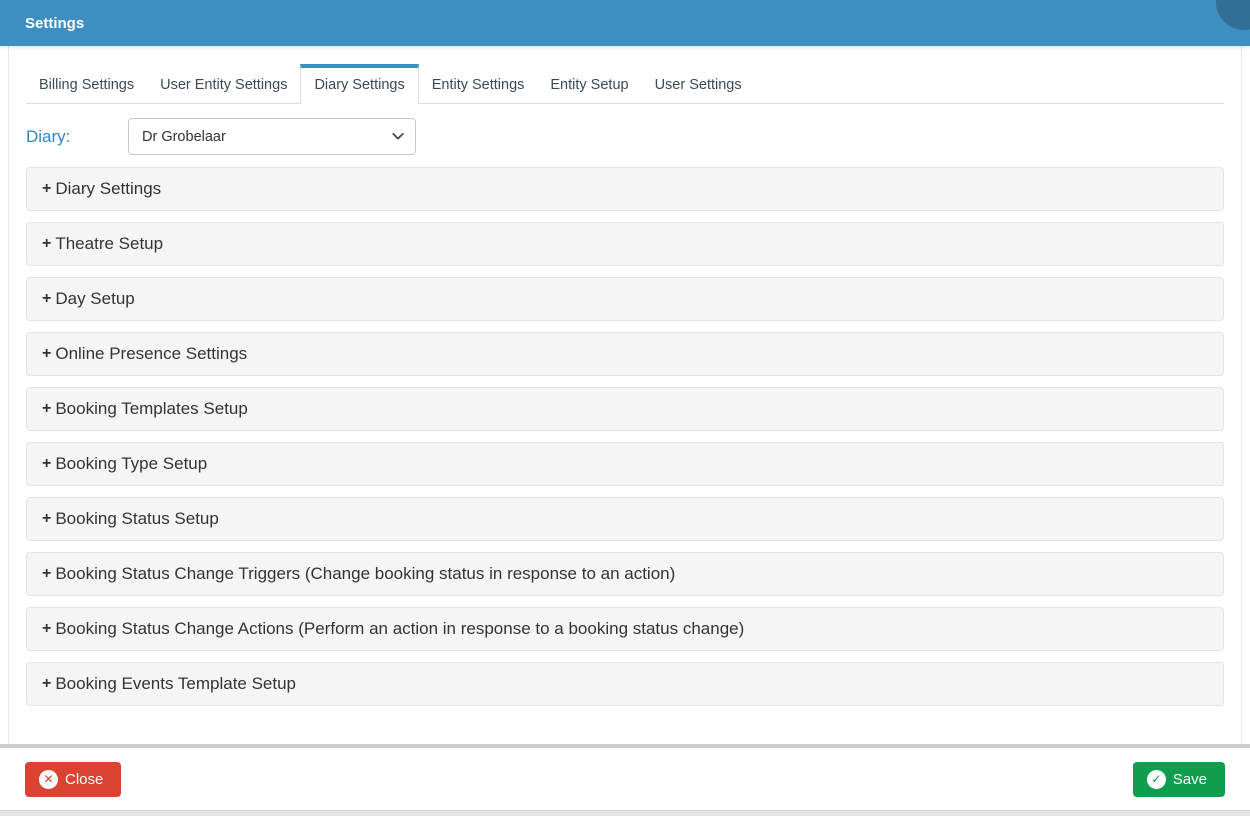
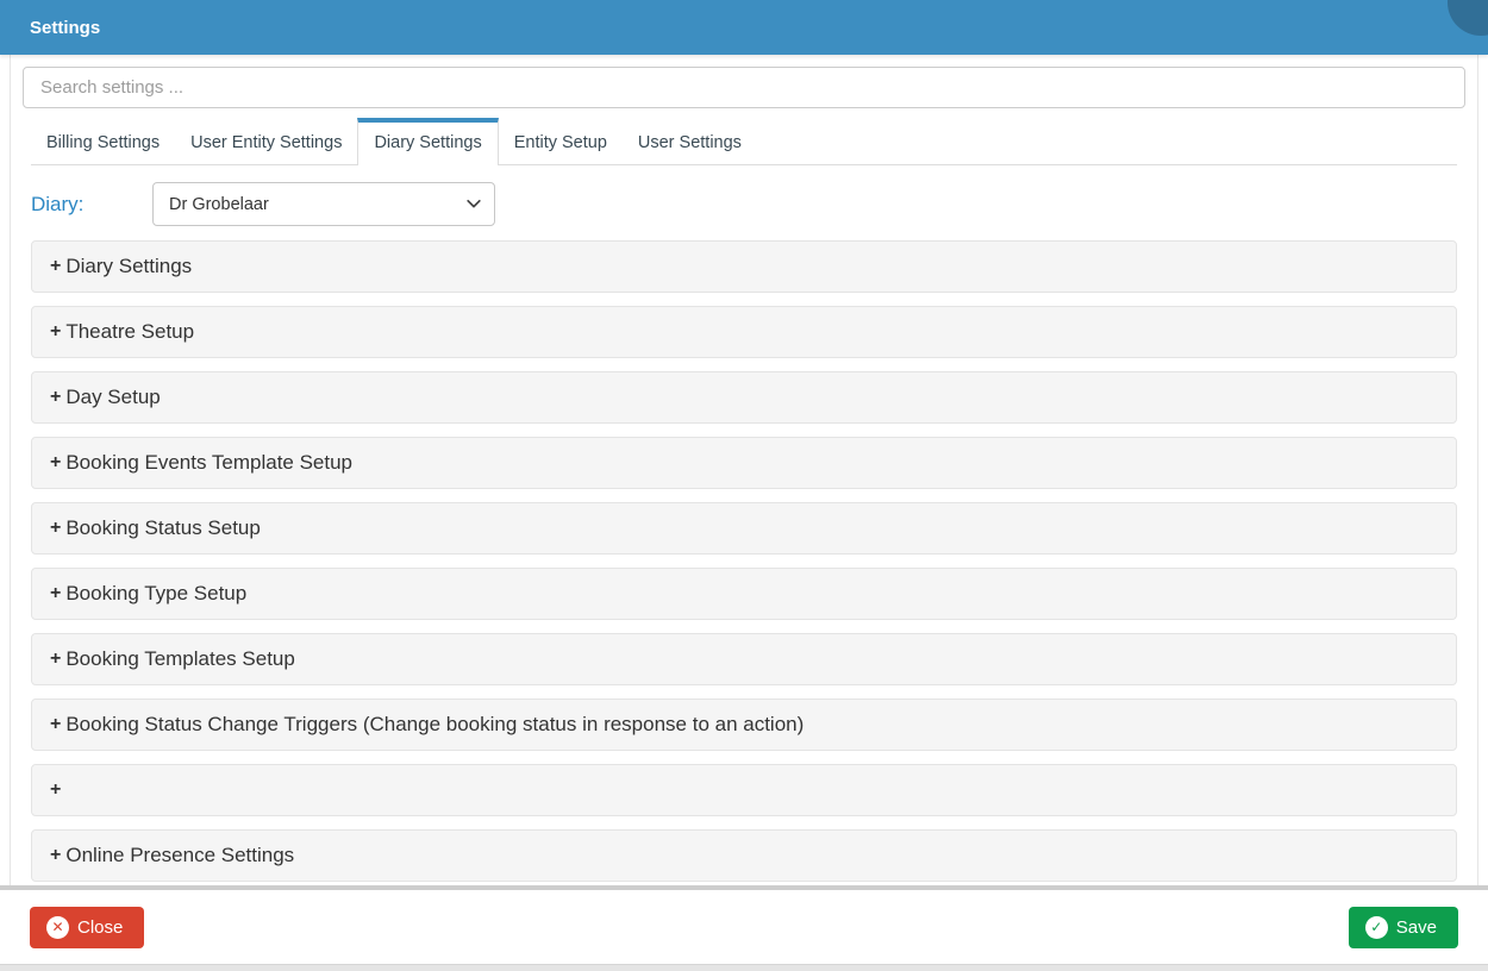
  Settings
+ Search settings ...
  Billing Settings
  User Entity Settings
  Diary Settings
- Entity Settings
  Entity Setup
  User Settings
  Diary:
  Dr Grobelaar
  +
  Diary Settings
  +
  Theatre Setup
  +
  Day Setup
  +
- Online Presence Settings
+ Booking Events Template Setup
  +
- Booking Templates Setup
+ Booking Status Setup
  +
  Booking Type Setup
  +
- Booking Status Setup
+ Booking Templates Setup
  +
  Booking Status Change Triggers (Change booking status in response to an action)
  +
- Booking Status Change Actions (Perform an action in response to a booking status change)
  +
- Booking Events Template Setup
+ Online Presence Settings
  ✕
  Close
  ✓
  Save
